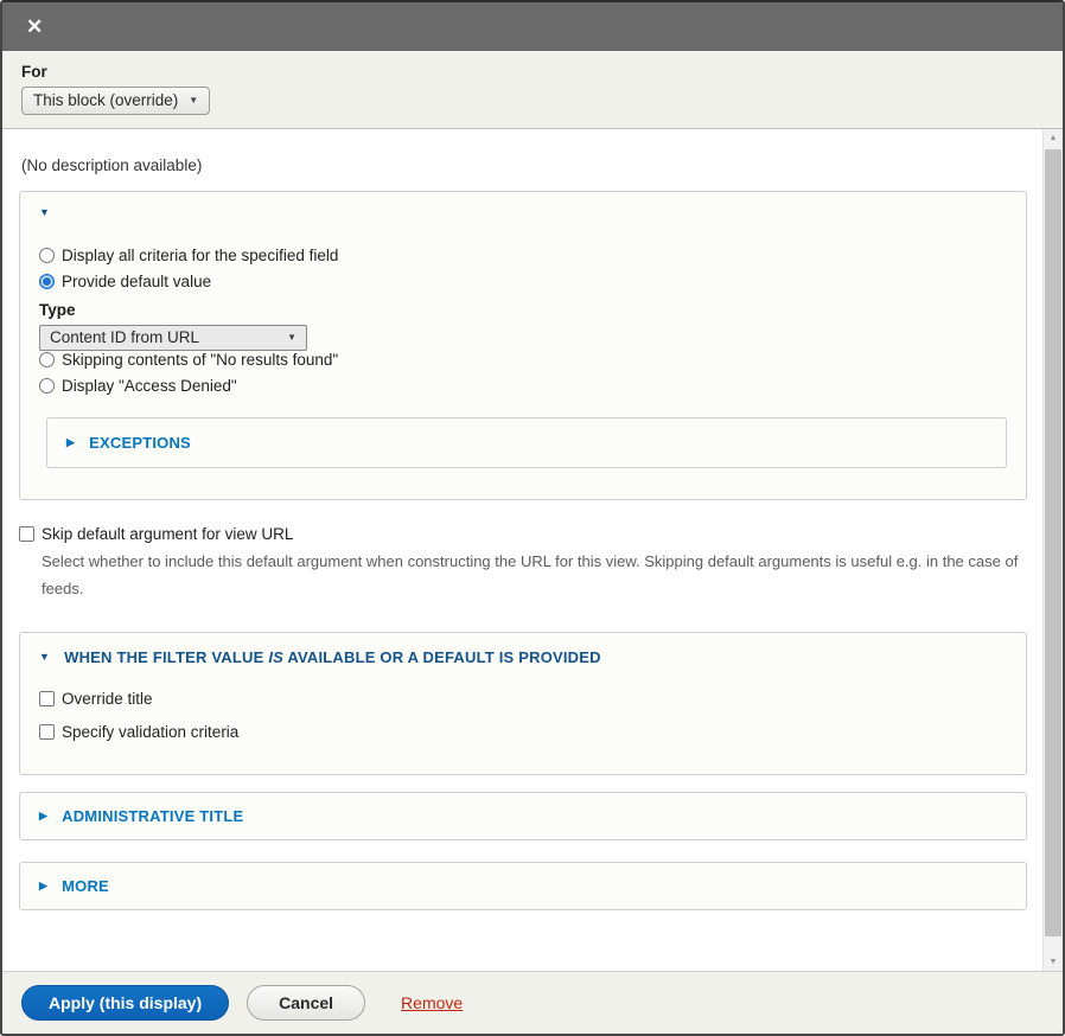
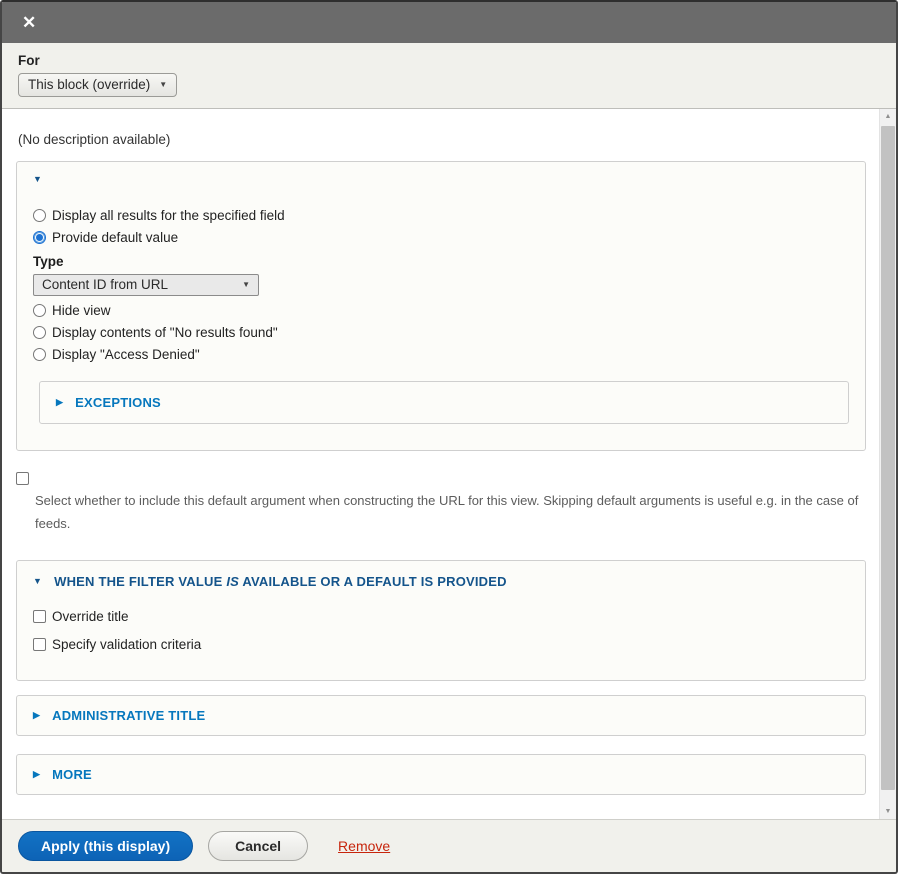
  ✕
  For
  This block (override)
  ▼
  (No description available)
  ▼
- Display all criteria for the specified field
+ Display all results for the specified field
  Provide default value
  Type
  Content ID from URL
  ▼
+ Hide view
- Skipping contents of "No results found"
+ Display contents of "No results found"
  Display "Access Denied"
  ▶
  EXCEPTIONS
- Skip default argument for view URL
  Select whether to include this default argument when constructing the URL for this view. Skipping default arguments is useful e.g. in the case of feeds.
  ▼
  WHEN THE FILTER VALUE IS AVAILABLE OR A DEFAULT IS PROVIDED
  Override title
  Specify validation criteria
  ▶
  ADMINISTRATIVE TITLE
  ▶
  MORE
  Apply (this display)
  Cancel
  Remove
